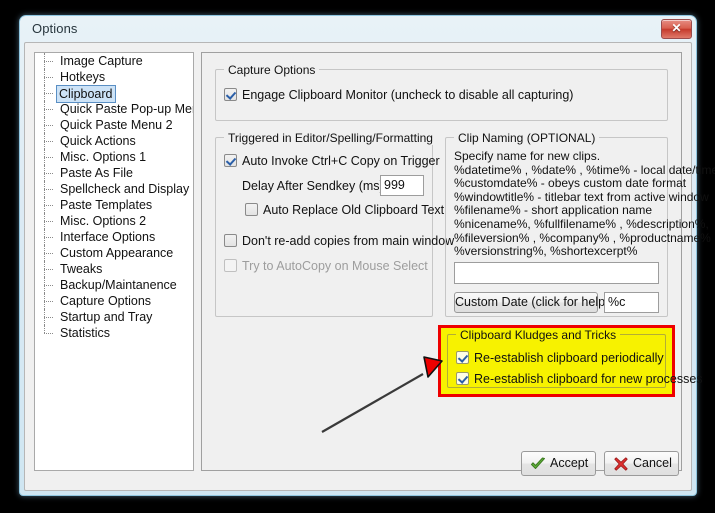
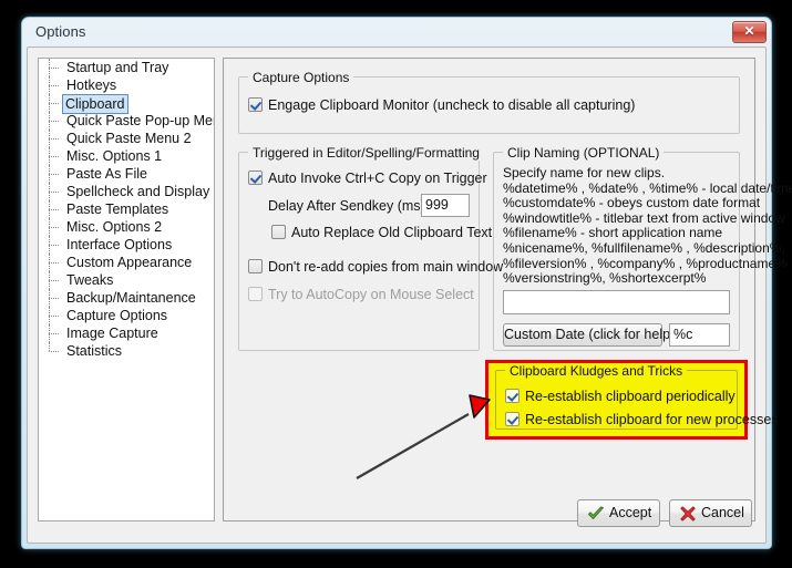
  Options
  ✕
- Image Capture
+ Startup and Tray
  Hotkeys
  Clipboard
  Quick Paste Pop-up Me
  Quick Paste Menu 2
- Quick Actions
  Misc. Options 1
  Paste As File
  Spellcheck and Display
  Paste Templates
  Misc. Options 2
  Interface Options
  Custom Appearance
  Tweaks
  Backup/Maintanence
  Capture Options
- Startup and Tray
+ Image Capture
  Statistics
  Capture Options
  Engage Clipboard Monitor (uncheck to disable all capturing)
  Triggered in Editor/Spelling/Formatting
  Auto Invoke Ctrl+C Copy on Trigger
  Delay After Sendkey (ms
  999
  Auto Replace Old Clipboard Text
  Don't re-add copies from main window
  Try to AutoCopy on Mouse Select
  Clip Naming (OPTIONAL)
  Specify name for new clips.
  %datetime% , %date% , %time% - loca
  %customdate% - obeys custom date fo
  %windowtitle% - titlebar text from activ
  %filename% - short application name
  %nicename%, %fullfilename% , %desc
  %fileversion% , %company% , %produ
  %versionstring%, %shortexcerpt%
  Custom Date (click for hel
  %c
  Clipboard Kludges and Tricks
  Re-establish clipboard periodically
  Re-establish clipboard for new processes
  Accept
  Cancel
